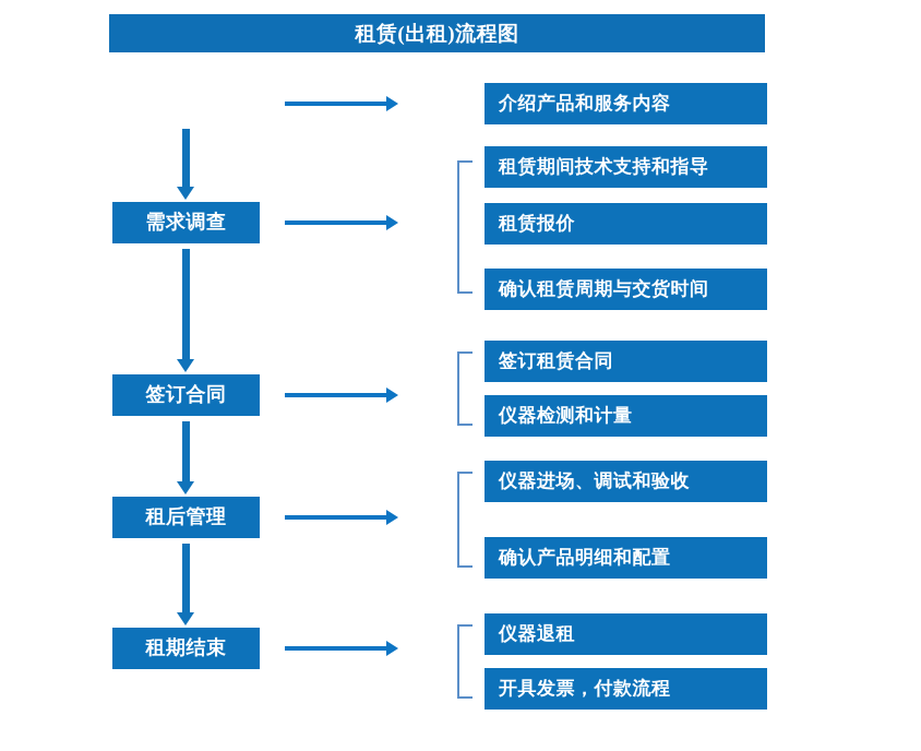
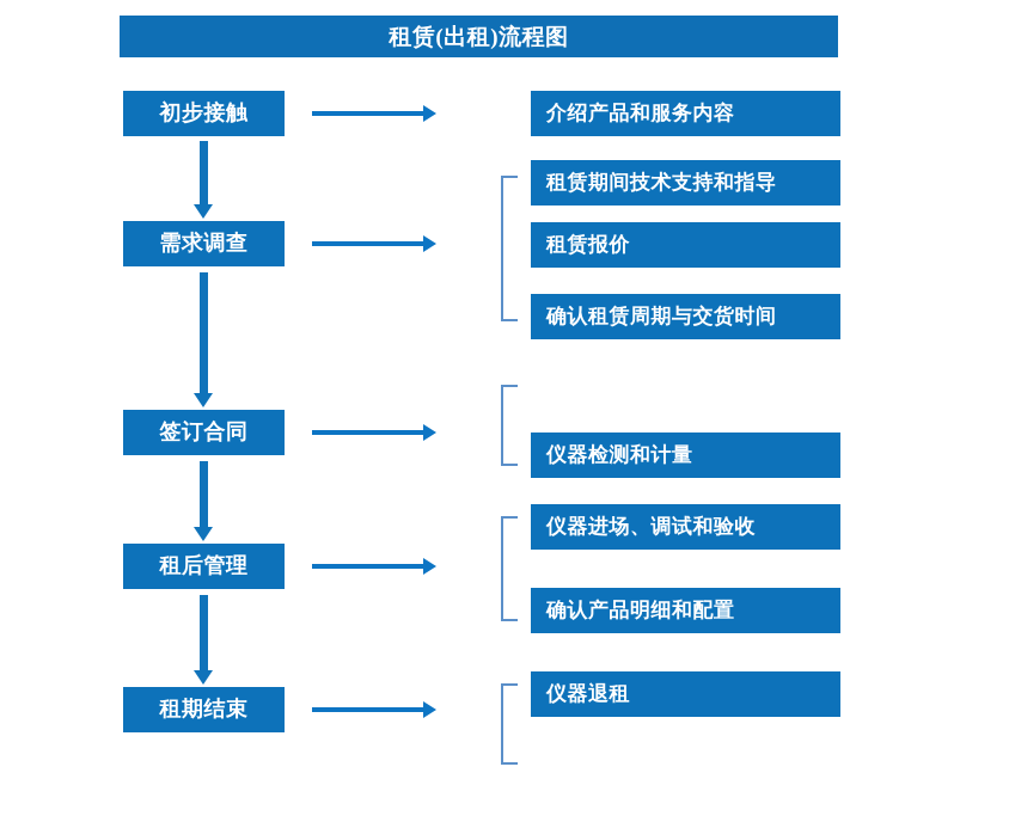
  租赁(出租)流程图
+ 初步接触
  需求调查
  签订合同
  租后管理
  租期结束
  介绍产品和服务内容
  租赁期间技术支持和指导
  租赁报价
  确认租赁周期与交货时间
- 签订租赁合同
  仪器检测和计量
  仪器进场、调试和验收
  确认产品明细和配置
  仪器退租
- 开具发票，付款流程
